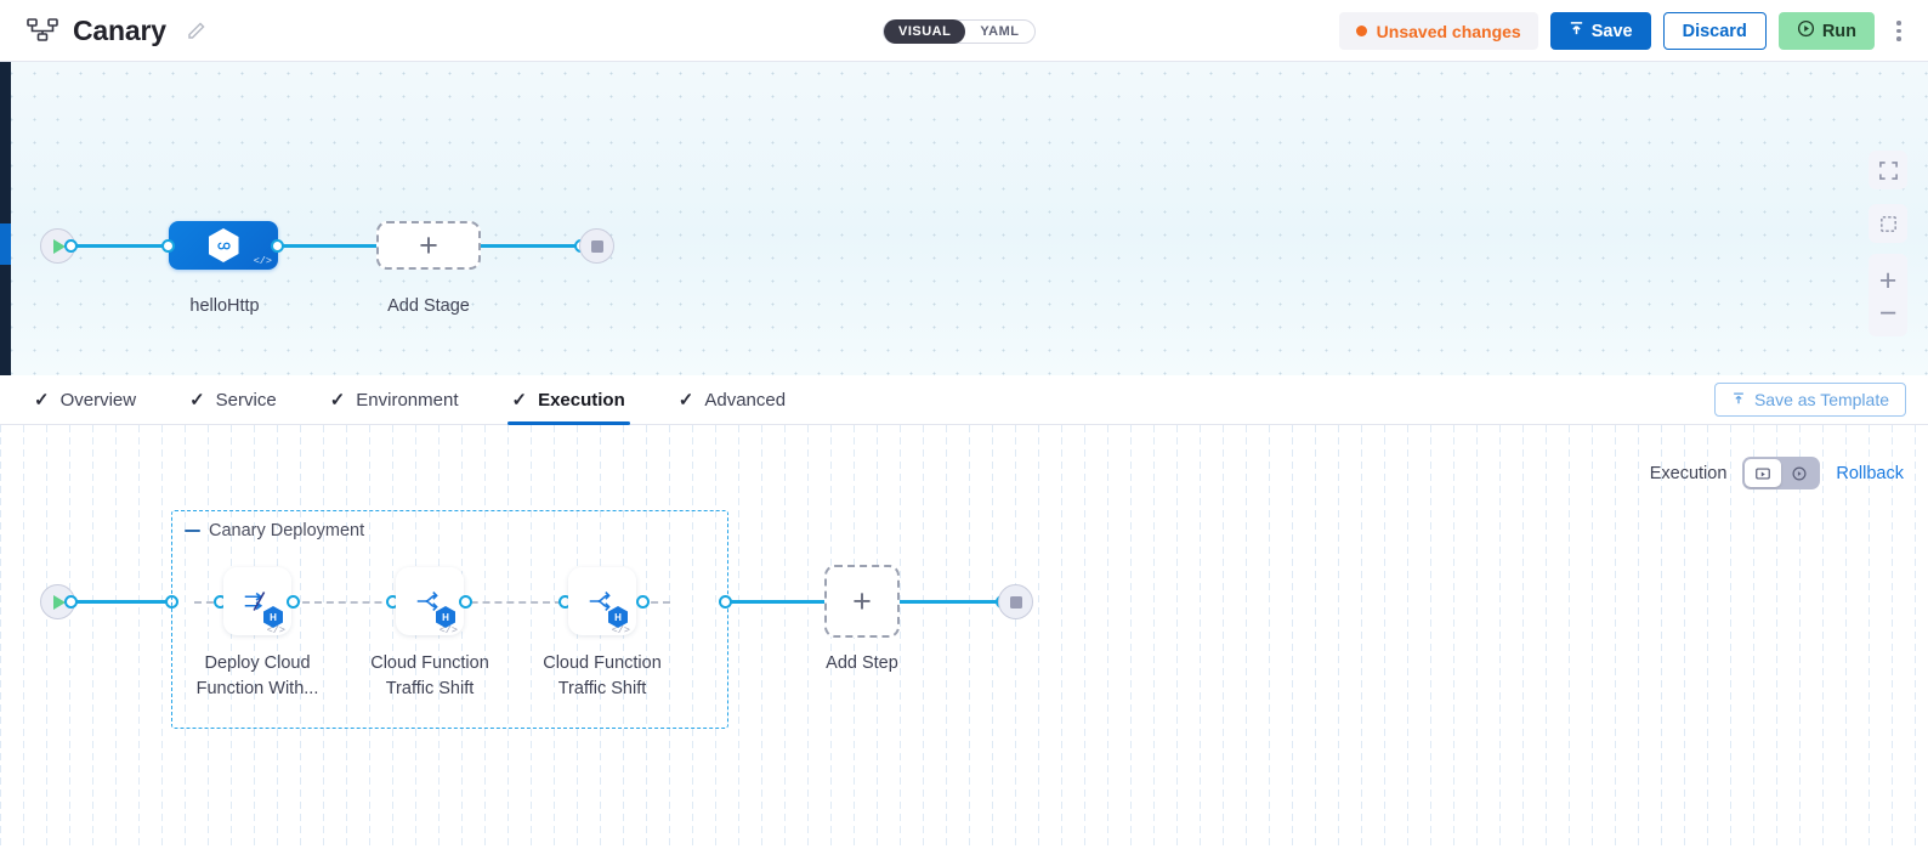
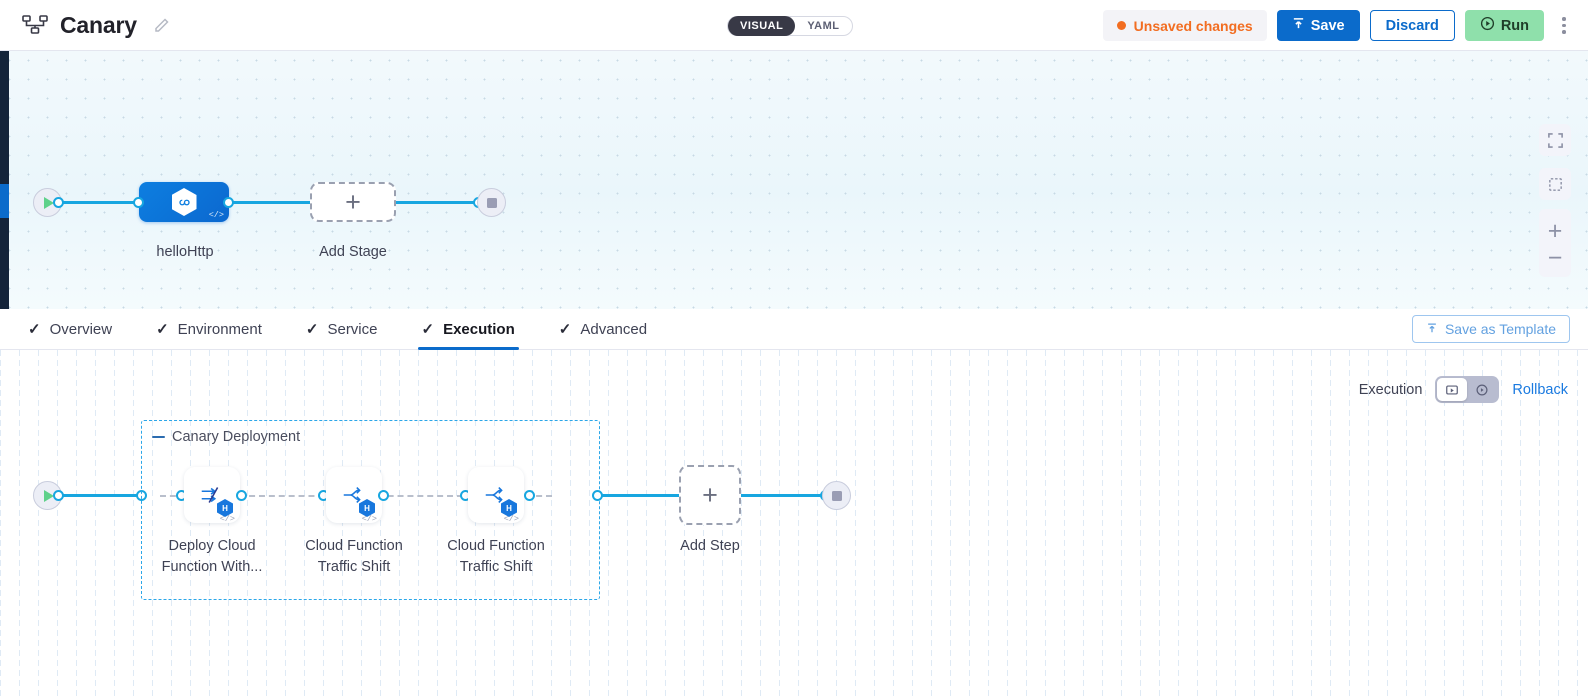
  Canary
  VISUAL
  YAML
  Unsaved changes
  Save
  Discard
  Run
  </>
  helloHttp
  +
  Add Stage
  +
  −
  ✓
  Overview
  ✓
- Service
+ Environment
  ✓
- Environment
+ Service
  ✓
  Execution
  ✓
  Advanced
  Save as Template
  Execution
  Rollback
  Canary Deployment
  H
  </>
  Deploy Cloud
  Function With...
  H
  </>
  Cloud Function
  Traffic Shift
  H
  </>
  Cloud Function
  Traffic Shift
  +
  Add Step
